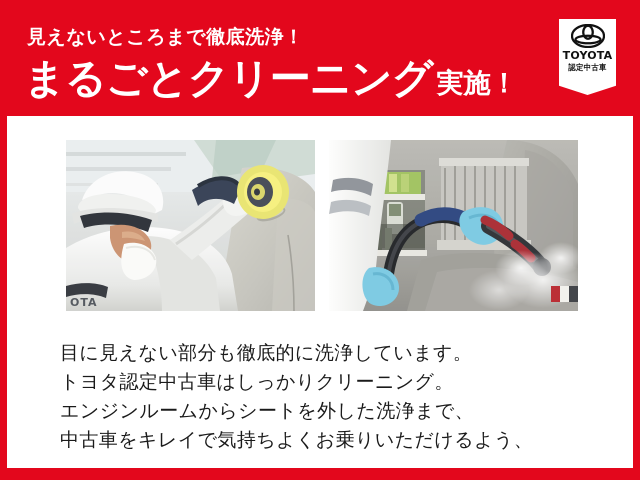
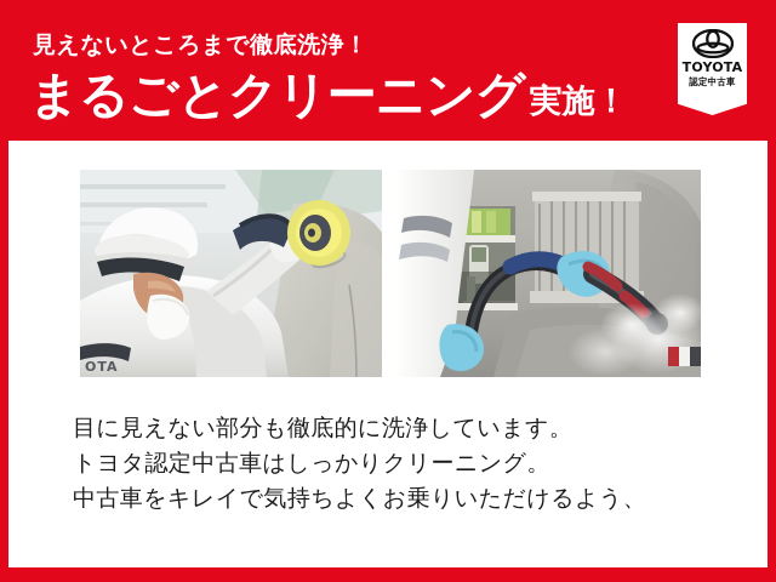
  見えないところまで徹底洗浄！
  まるごとクリーニング
  実施！
  TOYOTA
  認定中古車
  OTA
  目に見えない部分も徹底的に洗浄しています。
  トヨタ認定中古車はしっかりクリーニング。
- エンジンルームからシートを外した洗浄まで、
  中古車をキレイで気持ちよくお乗りいただけるよう、
